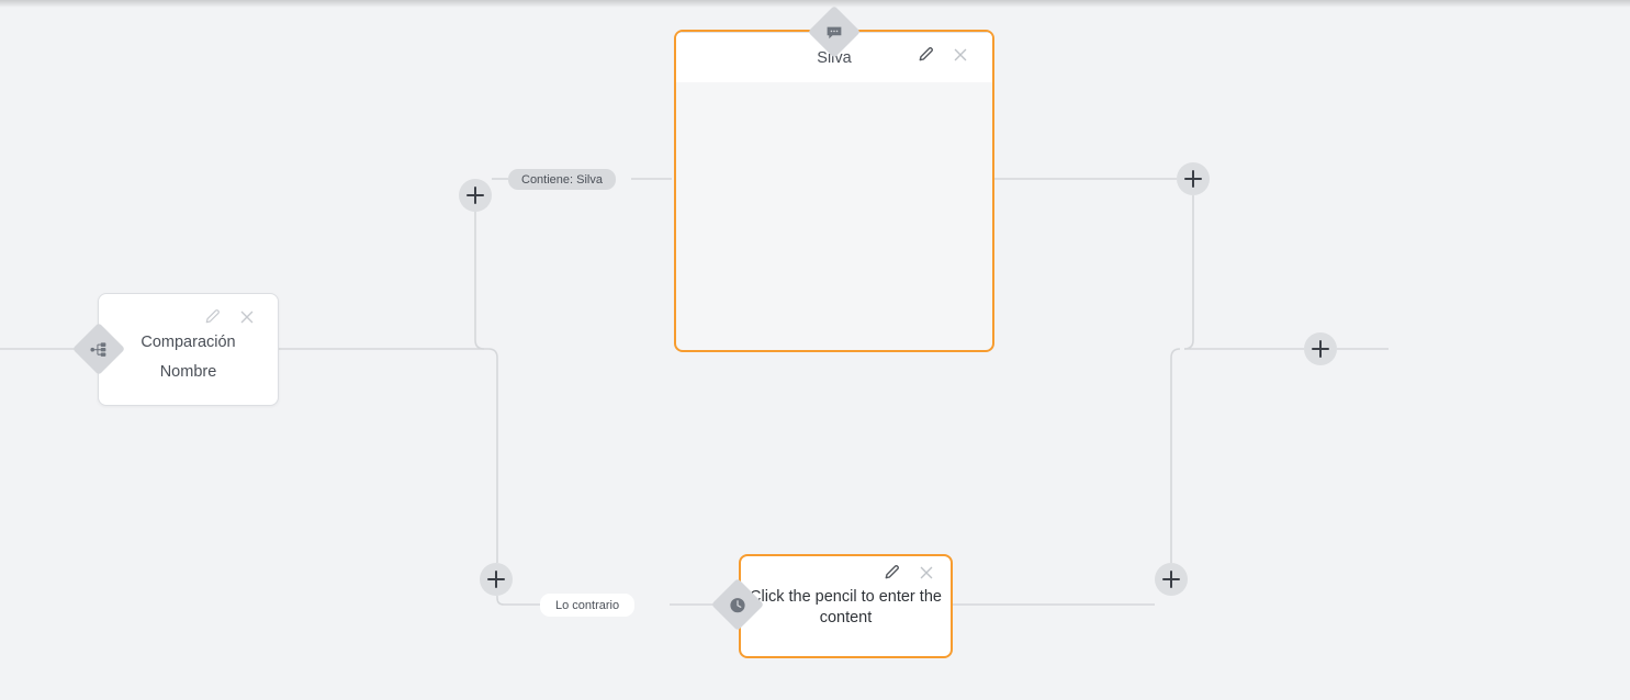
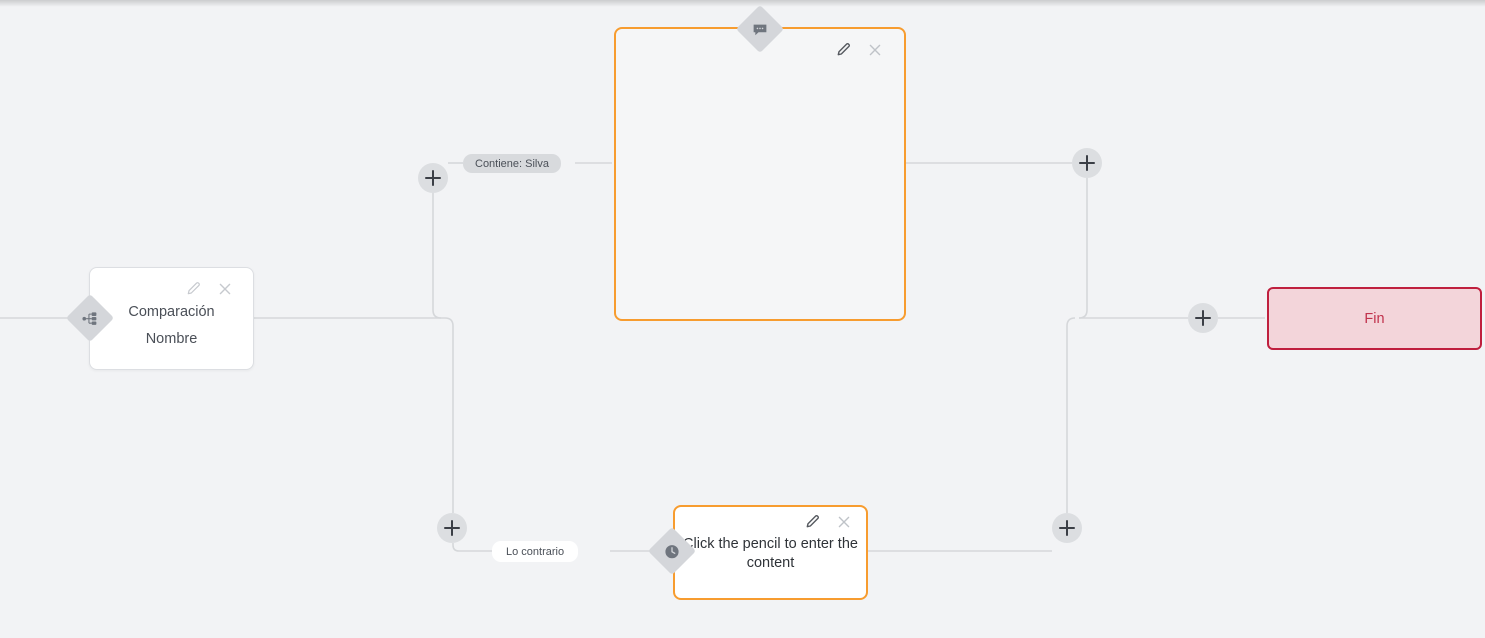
  Comparación
  Nombre
- Silva
  lick the pencil to enter the content
+ Fin
  Contiene: Silva
  Lo contrario
